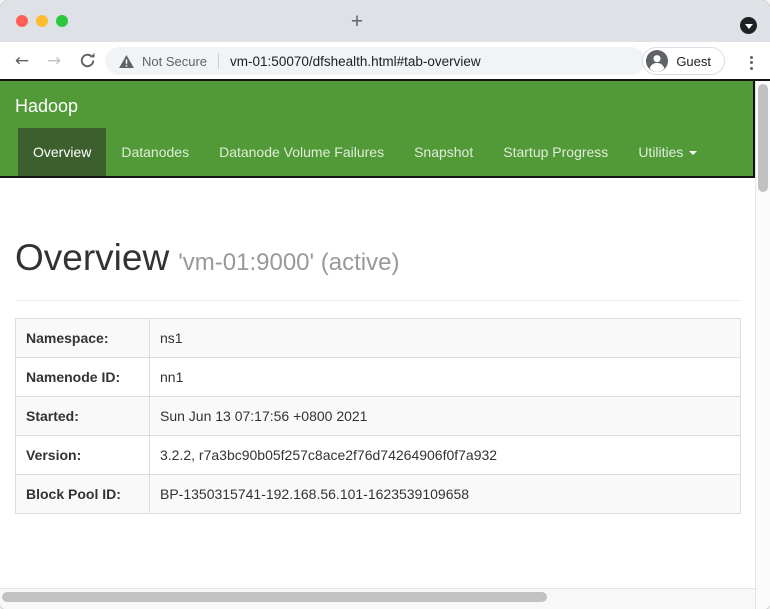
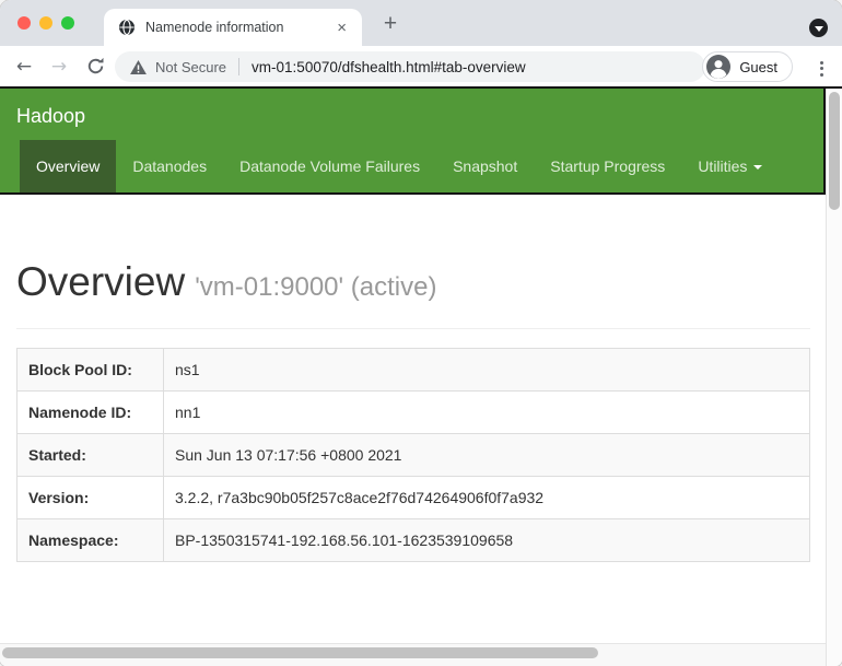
+ Namenode information
+ ×
  +
  ←
  →
  Not Secure
  vm-01:50070/dfshealth.html#tab-overview
  Guest
  Hadoop
  Overview
  Datanodes
  Datanode Volume Failures
  Snapshot
  Startup Progress
  Utilities
  Overview 'vm-01:9000' (active)
- Namespace:	ns1
+ Block Pool ID:	ns1
  Namenode ID:	nn1
  Started:	Sun Jun 13 07:17:56 +0800 2021
  Version:	3.2.2, r7a3bc90b05f257c8ace2f76d74264906f0f7a932
- Block Pool ID:	BP-1350315741-192.168.56.101-1623539109658
+ Namespace:	BP-1350315741-192.168.56.101-1623539109658
